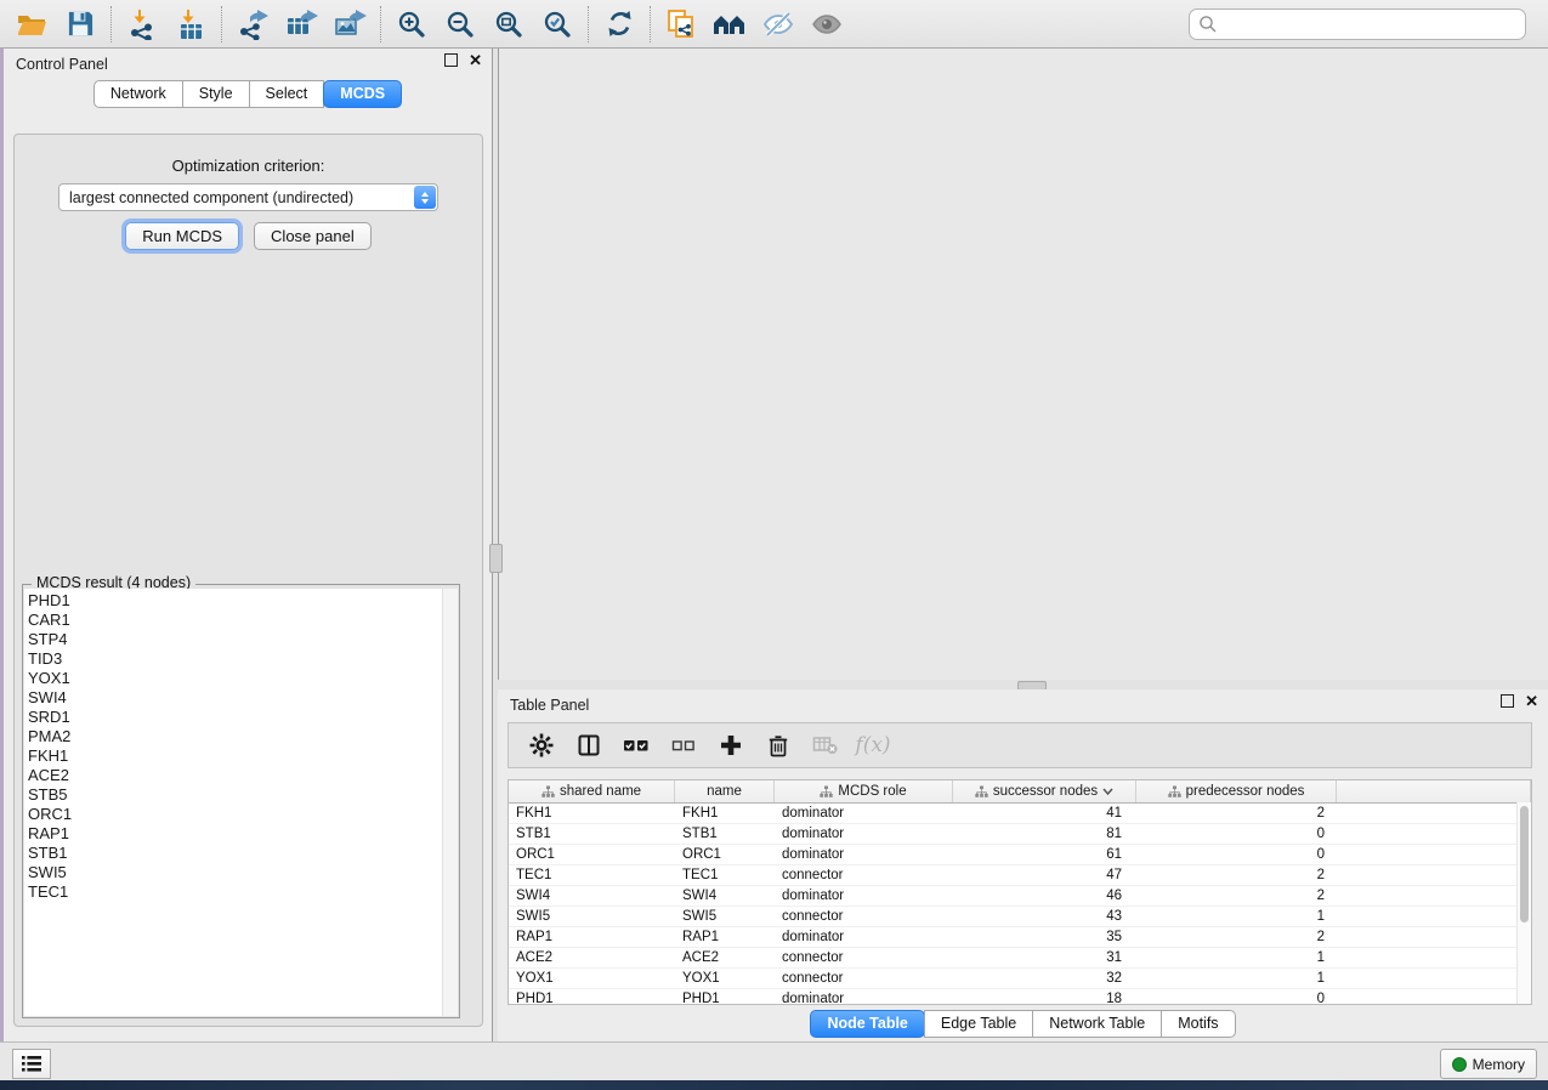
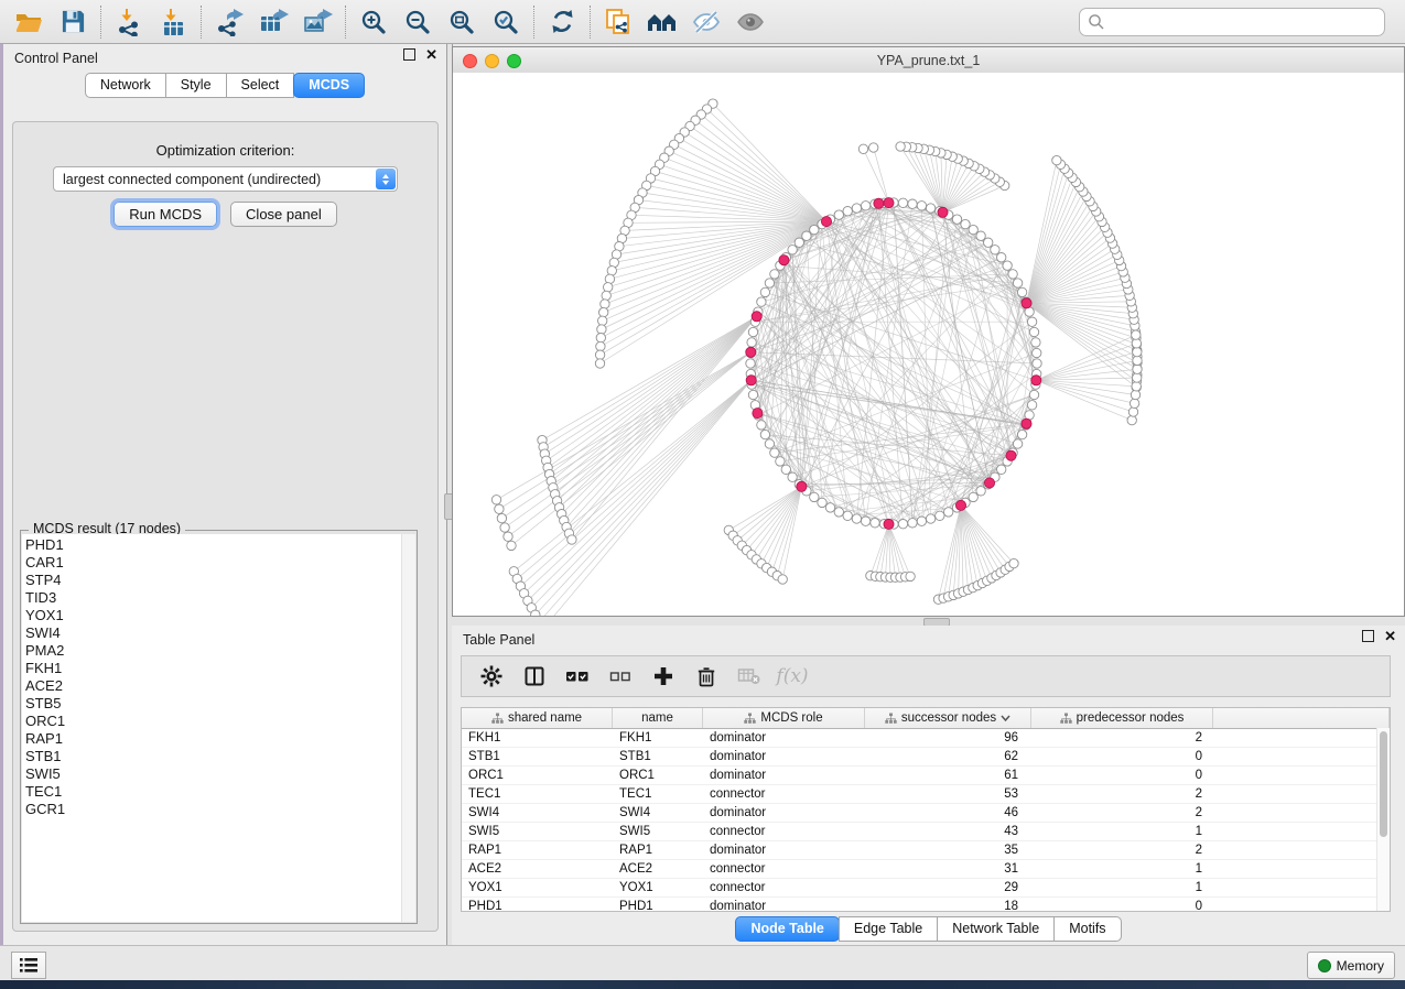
  Control Panel
  ✕
  Network
  Style
  Select
  MCDS
  Optimization criterion:
  largest connected component (undirected)
  Run MCDS
  Close panel
- MCDS result (4 nodes)
+ MCDS result (17 nodes)
  PHD1
  CAR1
  STP4
  TID3
  YOX1
  SWI4
- SRD1
  PMA2
  FKH1
  ACE2
  STB5
  ORC1
  RAP1
  STB1
  SWI5
  TEC1
+ GCR1
+ YPA_prune.txt_1
  Table Panel
  ✕
  f(x)
  shared name
  name
  MCDS role
  successor nodes
  predecessor nodes
  FKH1
  FKH1
  dominator
- 41
+ 96
  2
  STB1
  STB1
  dominator
- 81
+ 62
  0
  ORC1
  ORC1
  dominator
  61
  0
  TEC1
  TEC1
  connector
- 47
+ 53
  2
  SWI4
  SWI4
  dominator
  46
  2
  SWI5
  SWI5
  connector
  43
  1
  RAP1
  RAP1
  dominator
  35
  2
  ACE2
  ACE2
  connector
  31
  1
  YOX1
  YOX1
  connector
- 32
+ 29
  1
  PHD1
  PHD1
  dominator
  18
  0
  Node Table
  Edge Table
  Network Table
  Motifs
  Memory
